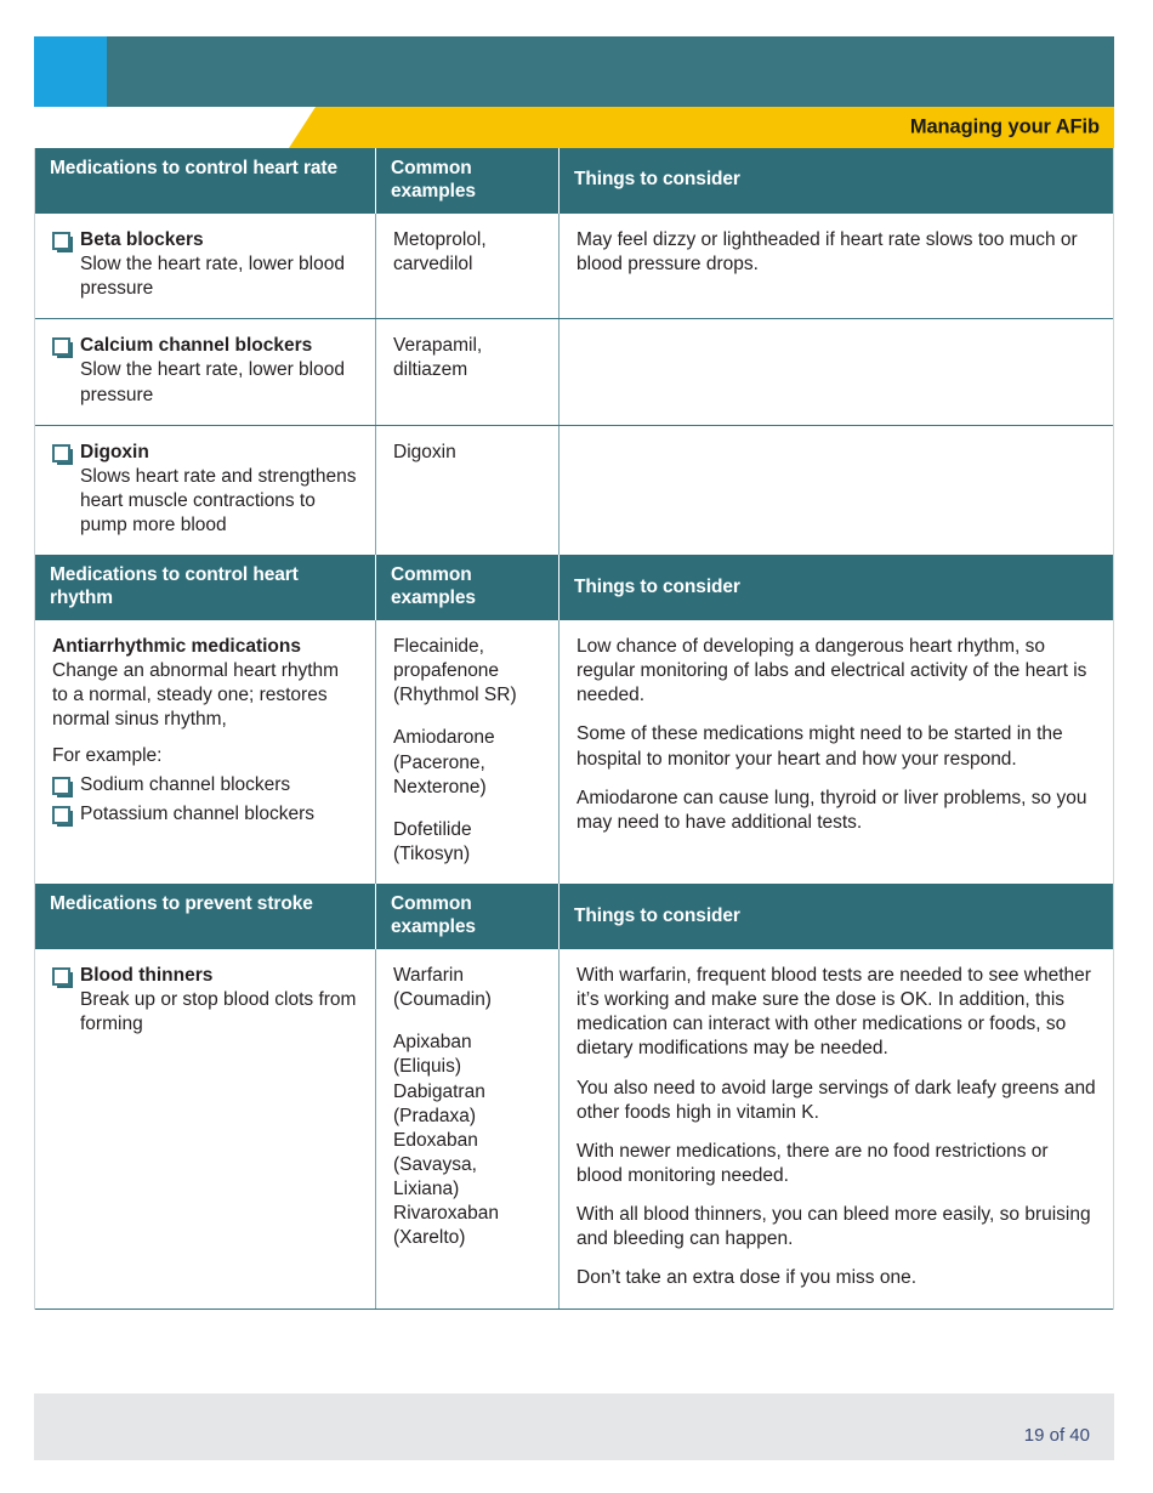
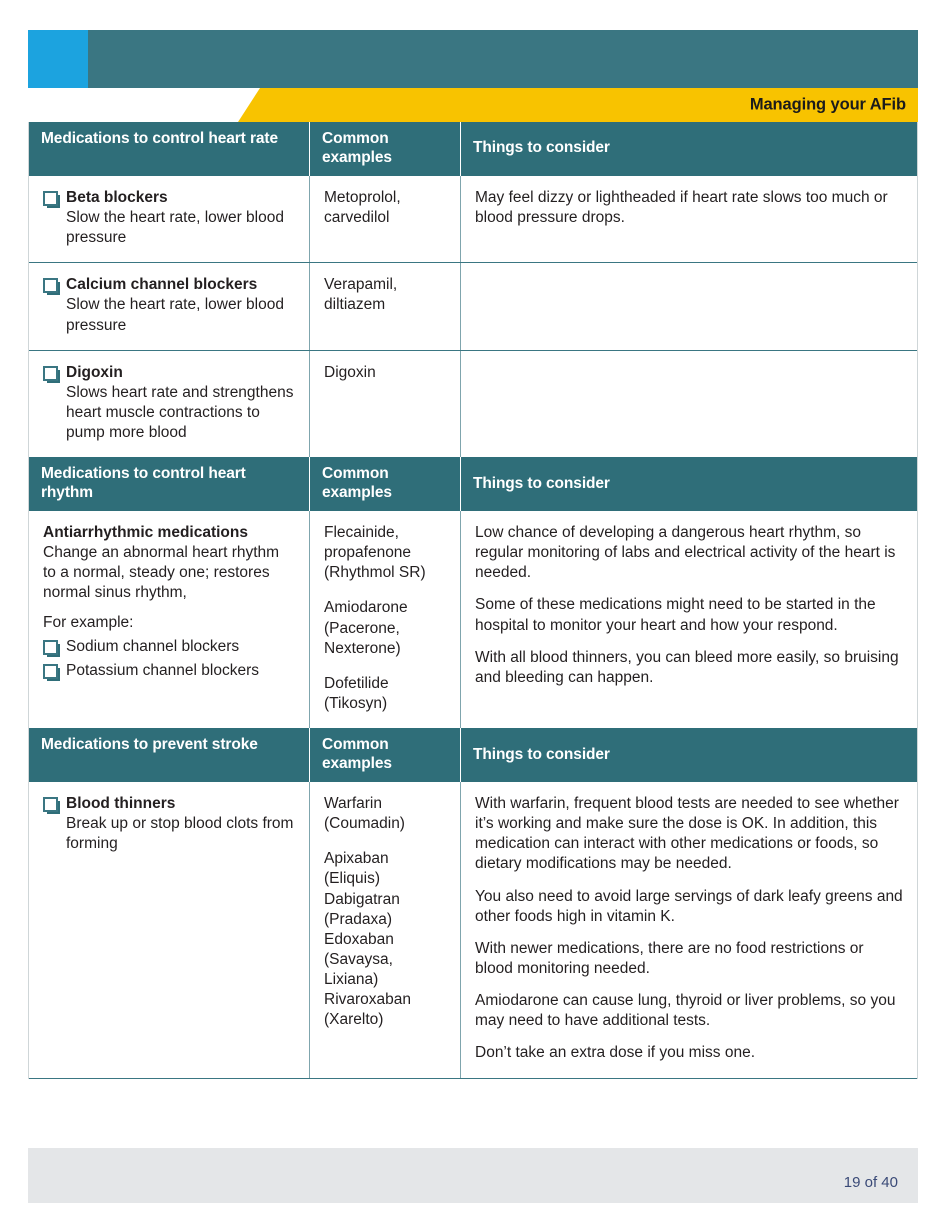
  Managing your AFib
  Medications to control heart rate
  Common examples
  Things to consider
  Beta blockers
  Slow the heart rate, lower blood pressure
  Metoprolol, carvedilol
  May feel dizzy or lightheaded if heart rate slows too much or blood pressure drops.
  Calcium channel blockers
  Slow the heart rate, lower blood pressure
  Verapamil, diltiazem
  Digoxin
  Slows heart rate and strengthens heart muscle contractions to pump more blood
  Digoxin
  Medications to control heart rhythm
  Common examples
  Things to consider
  Antiarrhythmic medications
  Change an abnormal heart rhythm to a normal, steady one; restores normal sinus rhythm,
  For example:
  Sodium channel blockers
  Potassium channel blockers
  Flecainide, propafenone (Rhythmol SR)
  Amiodarone (Pacerone, Nexterone)
  Dofetilide (Tikosyn)
  Low chance of developing a dangerous heart rhythm, so regular monitoring of labs and electrical activity of the heart is needed.
  Some of these medications might need to be started in the hospital to monitor your heart and how your respond.
- Amiodarone can cause lung, thyroid or liver problems, so you may need to have additional tests.
+ With all blood thinners, you can bleed more easily, so bruising and bleeding can happen.
  Medications to prevent stroke
  Common examples
  Things to consider
  Blood thinners
  Break up or stop blood clots from forming
  Warfarin (Coumadin)
  Apixaban (Eliquis) Dabigatran (Pradaxa) Edoxaban (Savaysa, Lixiana) Rivaroxaban (Xarelto)
  With warfarin, frequent blood tests are needed to see whether it’s working and make sure the dose is OK. In addition, this medication can interact with other medications or foods, so dietary modifications may be needed.
  You also need to avoid large servings of dark leafy greens and other foods high in vitamin K.
  With newer medications, there are no food restrictions or blood monitoring needed.
- With all blood thinners, you can bleed more easily, so bruising and bleeding can happen.
+ Amiodarone can cause lung, thyroid or liver problems, so you may need to have additional tests.
  Don’t take an extra dose if you miss one.
  19 of 40
